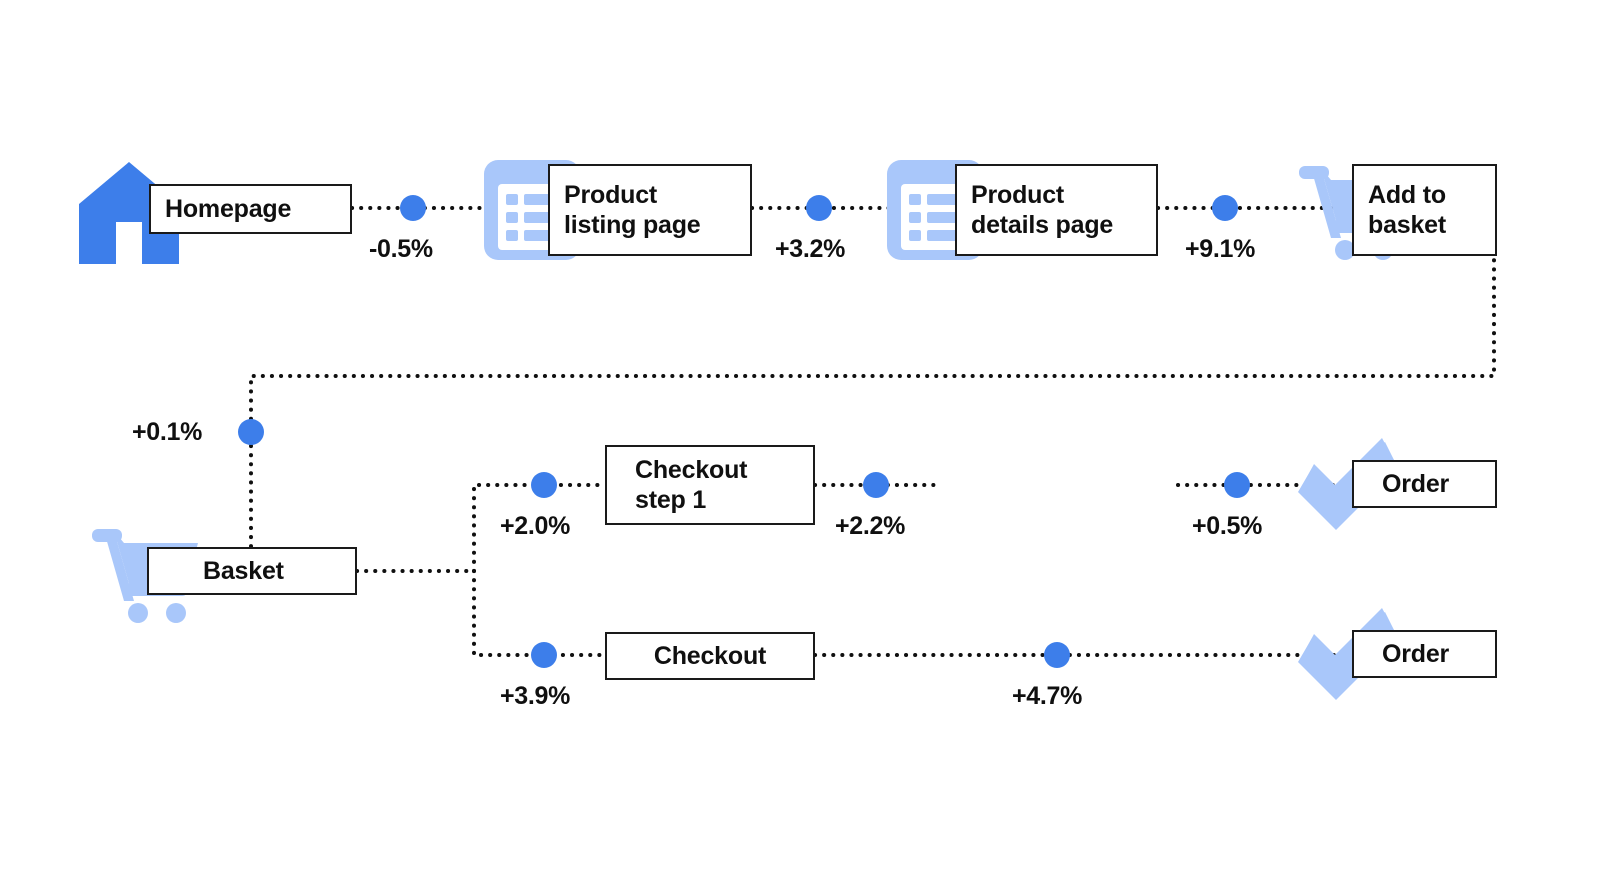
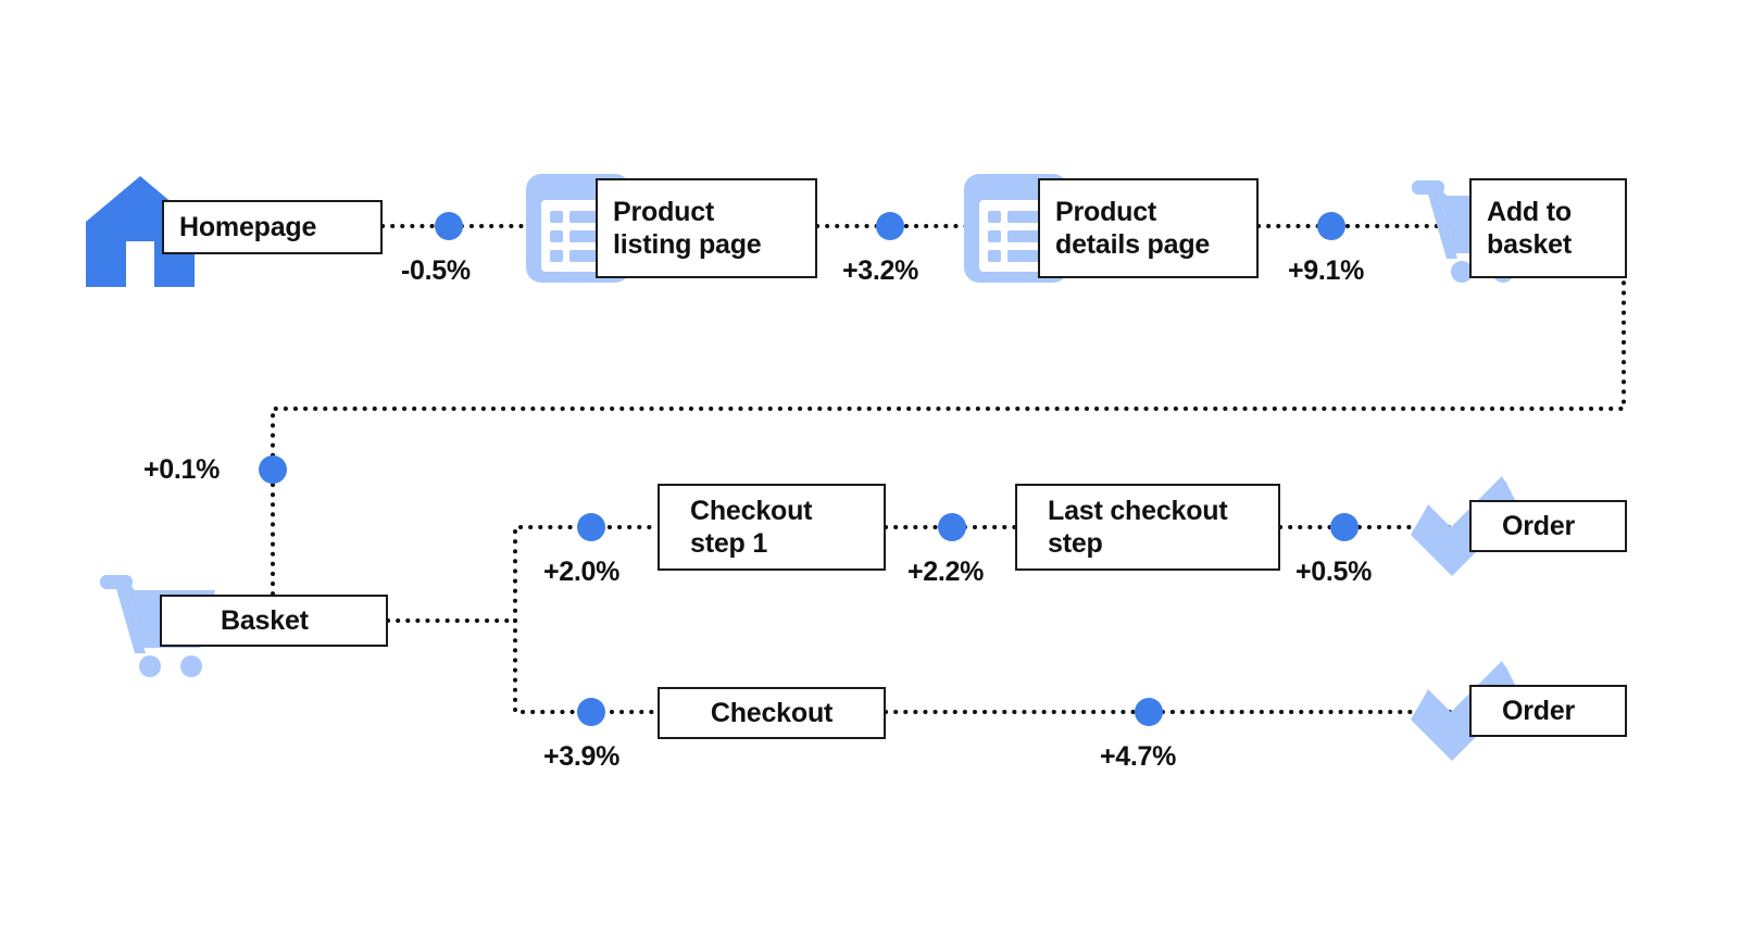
  Homepage
  Product
  listing page
  Product
  details page
  Add to
  basket
  Basket
  Checkout
  step 1
+ Last checkout
+ step
  Order
  Checkout
  Order
  -0.5%
  +3.2%
  +9.1%
  +0.1%
  +2.0%
  +2.2%
  +0.5%
  +3.9%
  +4.7%
